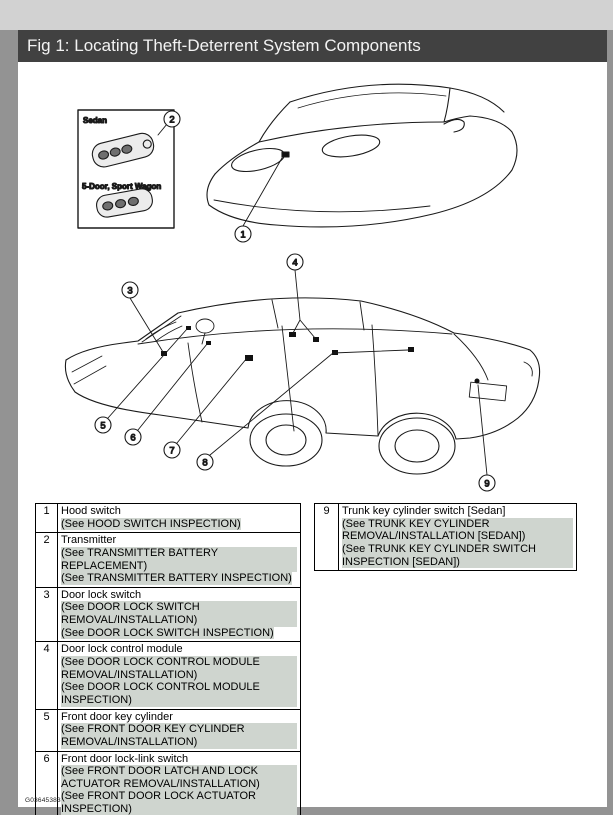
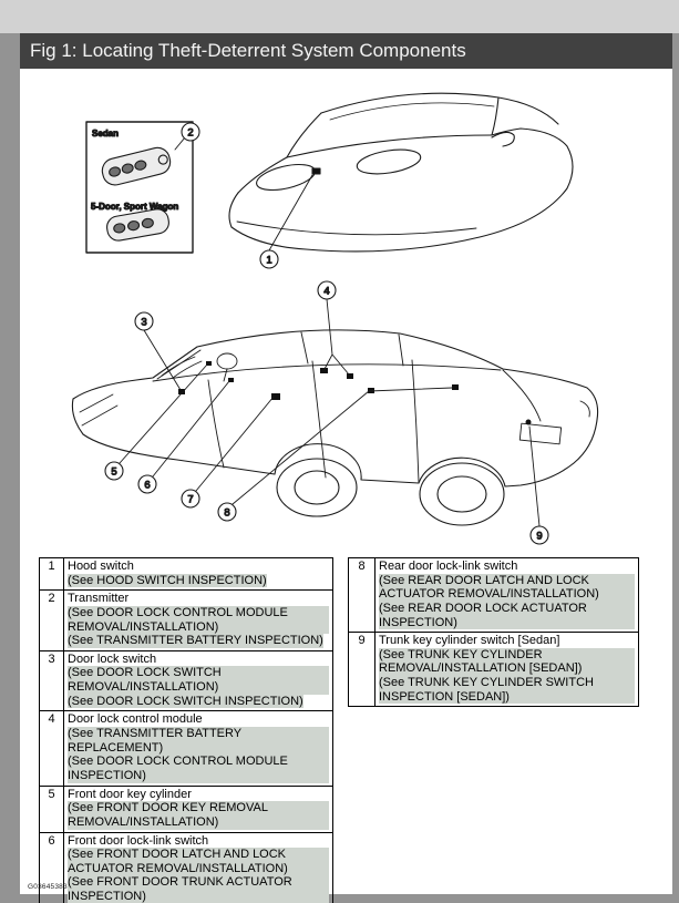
  Fig 1: Locating Theft-Deterrent System Components
  Sedan
  5-Door, Sport Wagon
  1
  2
  3
  4
  5
  6
  7
  8
  9
  1	Hood switch (See HOOD SWITCH INSPECTION)
- 2	Transmitter (See TRANSMITTER BATTERY REPLACEMENT)(See TRANSMITTER BATTERY INSPECTION)
+ 2	Transmitter (See DOOR LOCK CONTROL MODULE REMOVAL/INSTALLATION)(See TRANSMITTER BATTERY INSPECTION)
  3	Door lock switch (See DOOR LOCK SWITCH REMOVAL/INSTALLATION)(See DOOR LOCK SWITCH INSPECTION)
- 4	Door lock control module (See DOOR LOCK CONTROL MODULE REMOVAL/INSTALLATION)(See DOOR LOCK CONTROL MODULE INSPECTION)
+ 4	Door lock control module (See TRANSMITTER BATTERY REPLACEMENT)(See DOOR LOCK CONTROL MODULE INSPECTION)
- 5	Front door key cylinder (See FRONT DOOR KEY CYLINDER REMOVAL/INSTALLATION)
+ 5	Front door key cylinder (See FRONT DOOR KEY REMOVAL REMOVAL/INSTALLATION)
- 6	Front door lock-link switch (See FRONT DOOR LATCH AND LOCK ACTUATOR REMOVAL/INSTALLATION)(See FRONT DOOR LOCK ACTUATOR INSPECTION)
+ 6	Front door lock-link switch (See FRONT DOOR LATCH AND LOCK ACTUATOR REMOVAL/INSTALLATION)(See FRONT DOOR TRUNK ACTUATOR INSPECTION)
+ 8	Rear door lock-link switch (See REAR DOOR LATCH AND LOCK ACTUATOR REMOVAL/INSTALLATION)(See REAR DOOR LOCK ACTUATOR INSPECTION)
  9	Trunk key cylinder switch [Sedan] (See TRUNK KEY CYLINDER REMOVAL/INSTALLATION [SEDAN])(See TRUNK KEY CYLINDER SWITCH INSPECTION [SEDAN])
